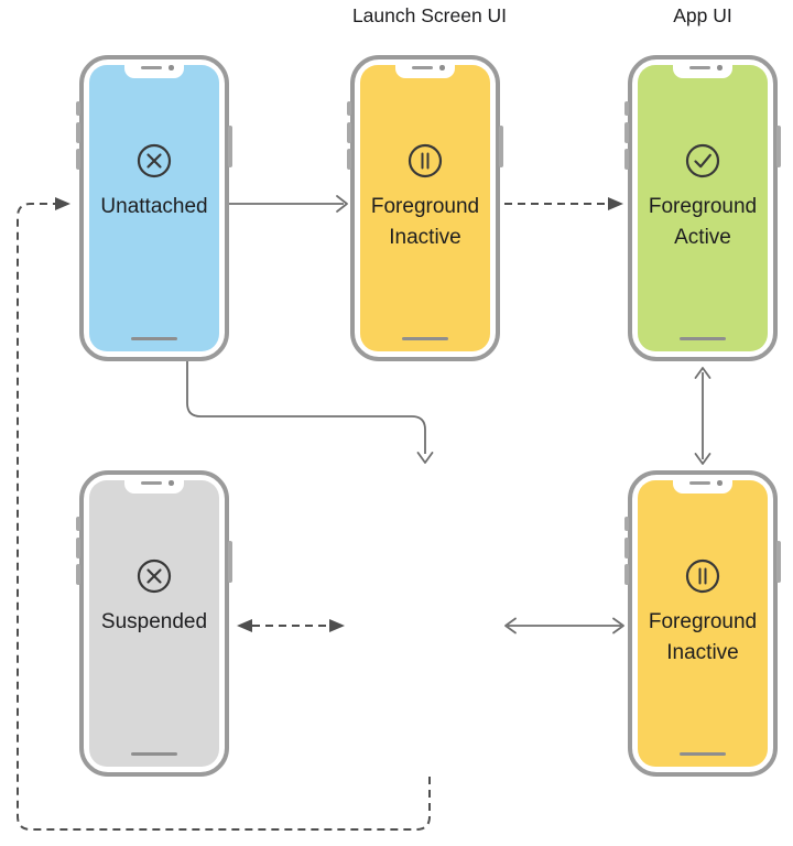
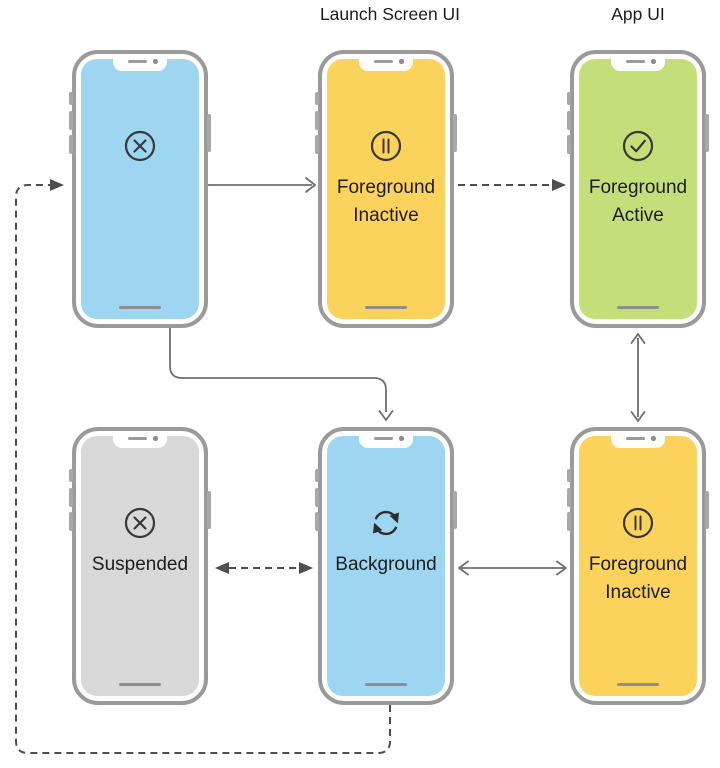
  Launch Screen UI
  App UI
- Unattached
  Foreground Inactive
  Foreground Active
  Suspended
+ Background
  Foreground Inactive
